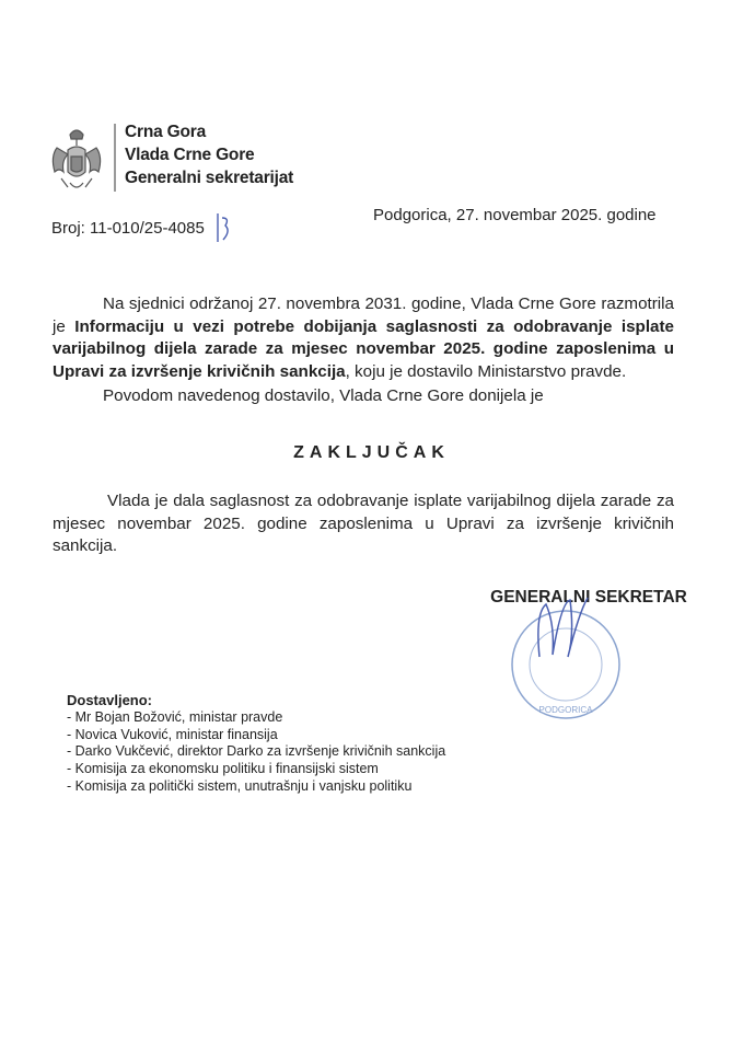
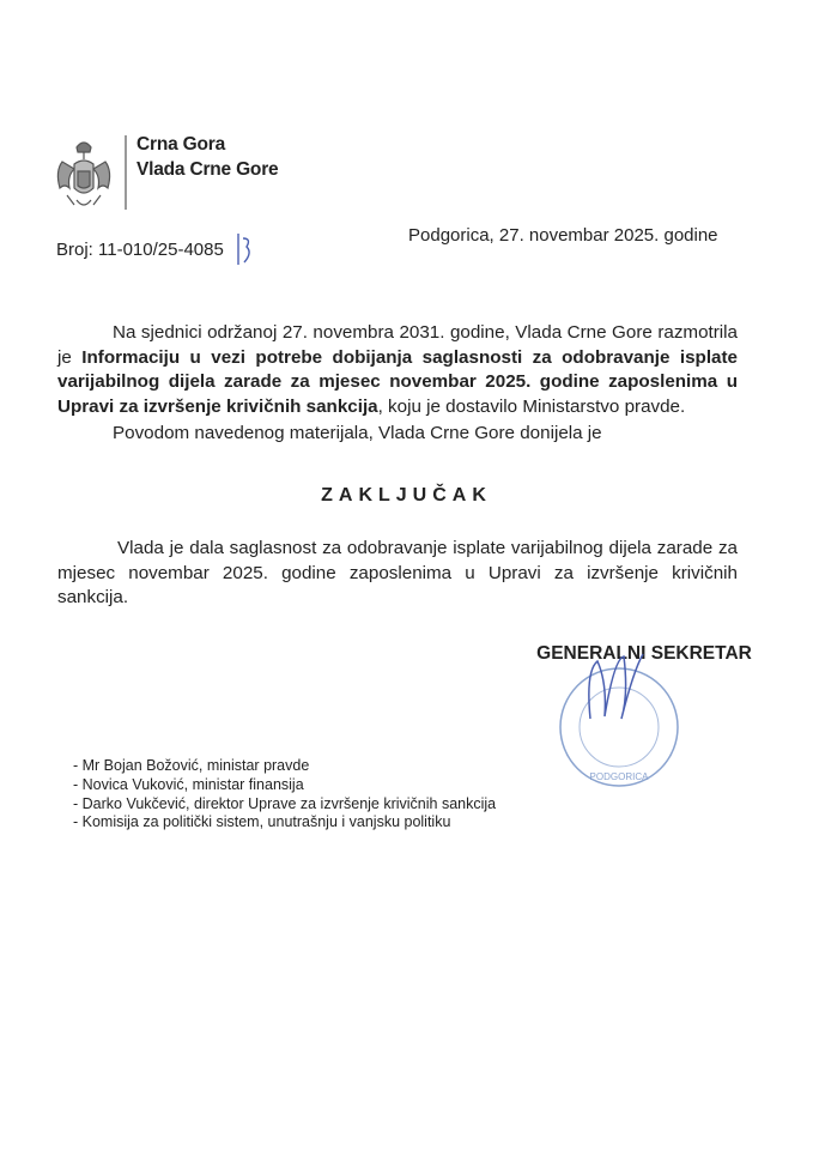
  Crna Gora
  Vlada Crne Gore
- Generalni sekretarijat
  Broj: 11-010/25-4085
  Podgorica, 27. novembar 2025. godine
  Na sjednici održanoj 27. novembra 2031. godine, Vlada Crne Gore razmotrila je Informaciju u vezi potrebe dobijanja saglasnosti za odobravanje isplate varijabilnog dijela zarade za mjesec novembar 2025. godine zaposlenima u Upravi za izvršenje krivičnih sankcija, koju je dostavilo Ministarstvo pravde.
- Povodom navedenog dostavilo, Vlada Crne Gore donijela je
+ Povodom navedenog materijala, Vlada Crne Gore donijela je
  ZAKLJUČAK
  Vlada je dala saglasnost za odobravanje isplate varijabilnog dijela zarade za mjesec novembar 2025. godine zaposlenima u Upravi za izvršenje krivičnih sankcija.
  PODGORICA
  GENERALNI SEKRETAR
- Dostavljeno:
  - Mr Bojan Božović, ministar pravde
  - Novica Vuković, ministar finansija
- - Darko Vukčević, direktor Darko za izvršenje krivičnih sankcija
+ - Darko Vukčević, direktor Uprave za izvršenje krivičnih sankcija
- - Komisija za ekonomsku politiku i finansijski sistem
  - Komisija za politički sistem, unutrašnju i vanjsku politiku
